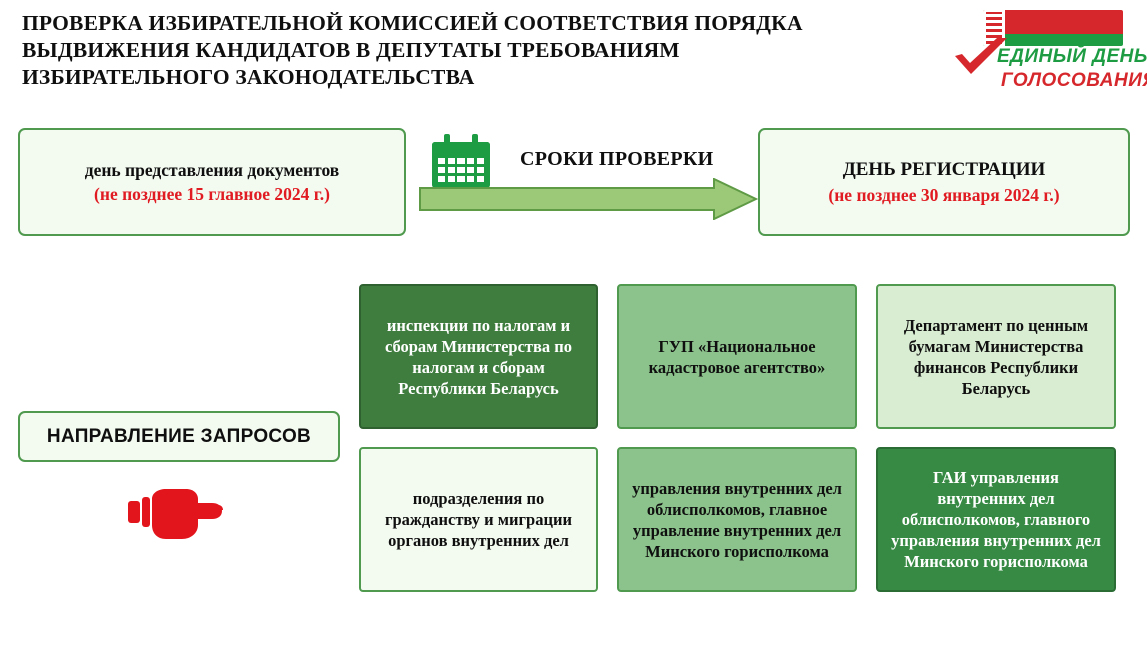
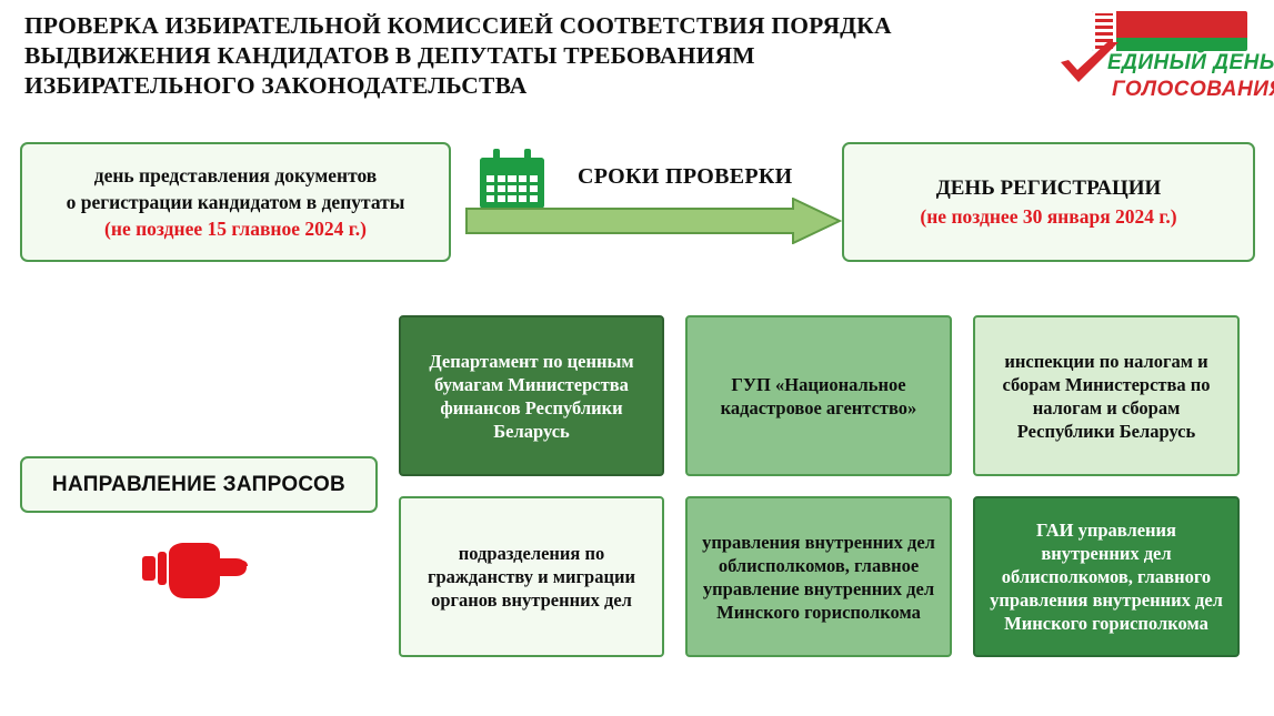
  ПРОВЕРКА ИЗБИРАТЕЛЬНОЙ КОМИССИЕЙ СООТВЕТСТВИЯ ПОРЯДКА ВЫДВИЖЕНИЯ КАНДИДАТОВ В ДЕПУТАТЫ ТРЕБОВАНИЯМ ИЗБИРАТЕЛЬНОГО ЗАКОНОДАТЕЛЬСТВА
  ЕДИНЫЙ ДЕНЬ
  ГОЛОСОВАНИ
  день представления документов
+ о регистрации кандидатом в депутаты
  (не позднее 15 главное 2024 г.)
  СРОКИ ПРОВЕРКИ
  ДЕНЬ РЕГИСТРАЦИИ
  (не позднее 30 января 2024 г.)
  НАПРАВЛЕНИЕ ЗАПРОСОВ
- инспекции по налогам и сборам Министерства по налогам и сборам Республики Беларусь
+ Департамент по ценным бумагам Министерства финансов Республики Беларусь
  ГУП «Национальное кадастровое агентство»
- Департамент по ценным бумагам Министерства финансов Республики Беларусь
+ инспекции по налогам и сборам Министерства по налогам и сборам Республики Беларусь
  подразделения по гражданству и миграции органов внутренних дел
  управления внутренних дел облисполкомов, главное управление внутренних дел Минского горисполкома
  ГАИ управления внутренних дел облисполкомов, главного управления внутренних дел Минского горисполкома
